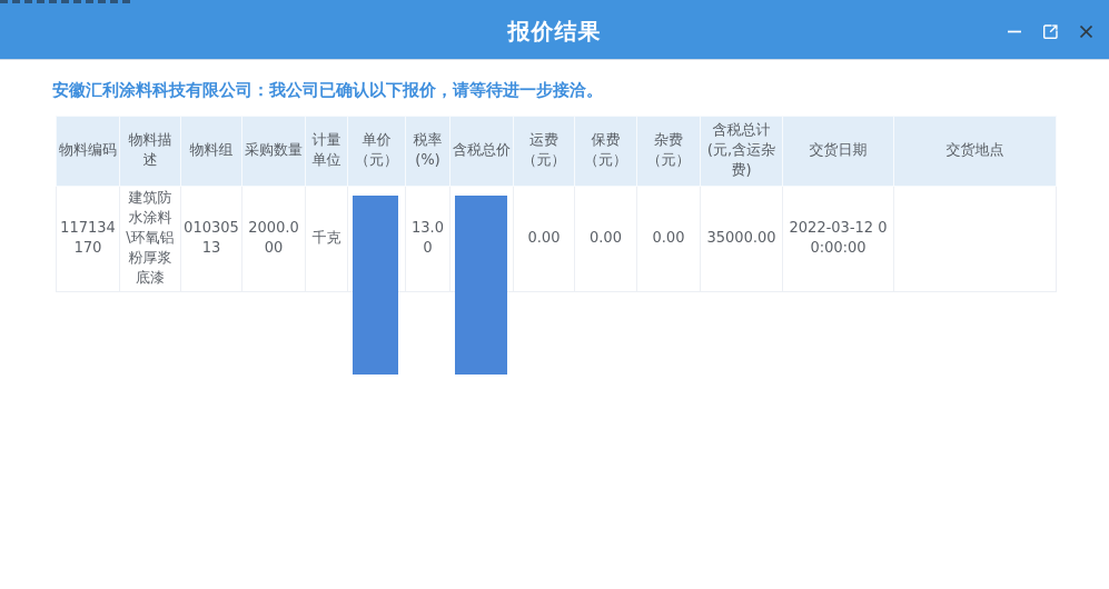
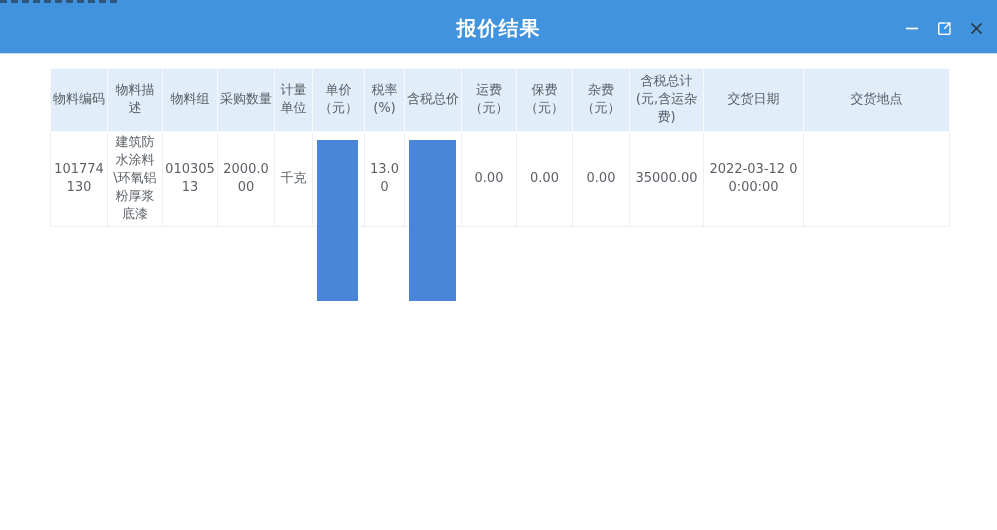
  报价结果
- 安徽汇利涂料科技有限公司：我公司已确认以下报价，请等待进一步接洽。
  物料编码	物料描述	物料组	采购数量	计量单位	单价（元）	税率(%)	含税总价	运费（元）	保费（元）	杂费（元）	含税总计(元,含运杂费)	交货日期	交货地点
- 117134170	建筑防水涂料\环氧铝粉厚浆底漆	01030513	2000.000	千克		13.00		0.00	0.00	0.00	35000.00	2022-03-12 00:00:00
+ 101774130	建筑防水涂料\环氧铝粉厚浆底漆	01030513	2000.000	千克		13.00		0.00	0.00	0.00	35000.00	2022-03-12 00:00:00
